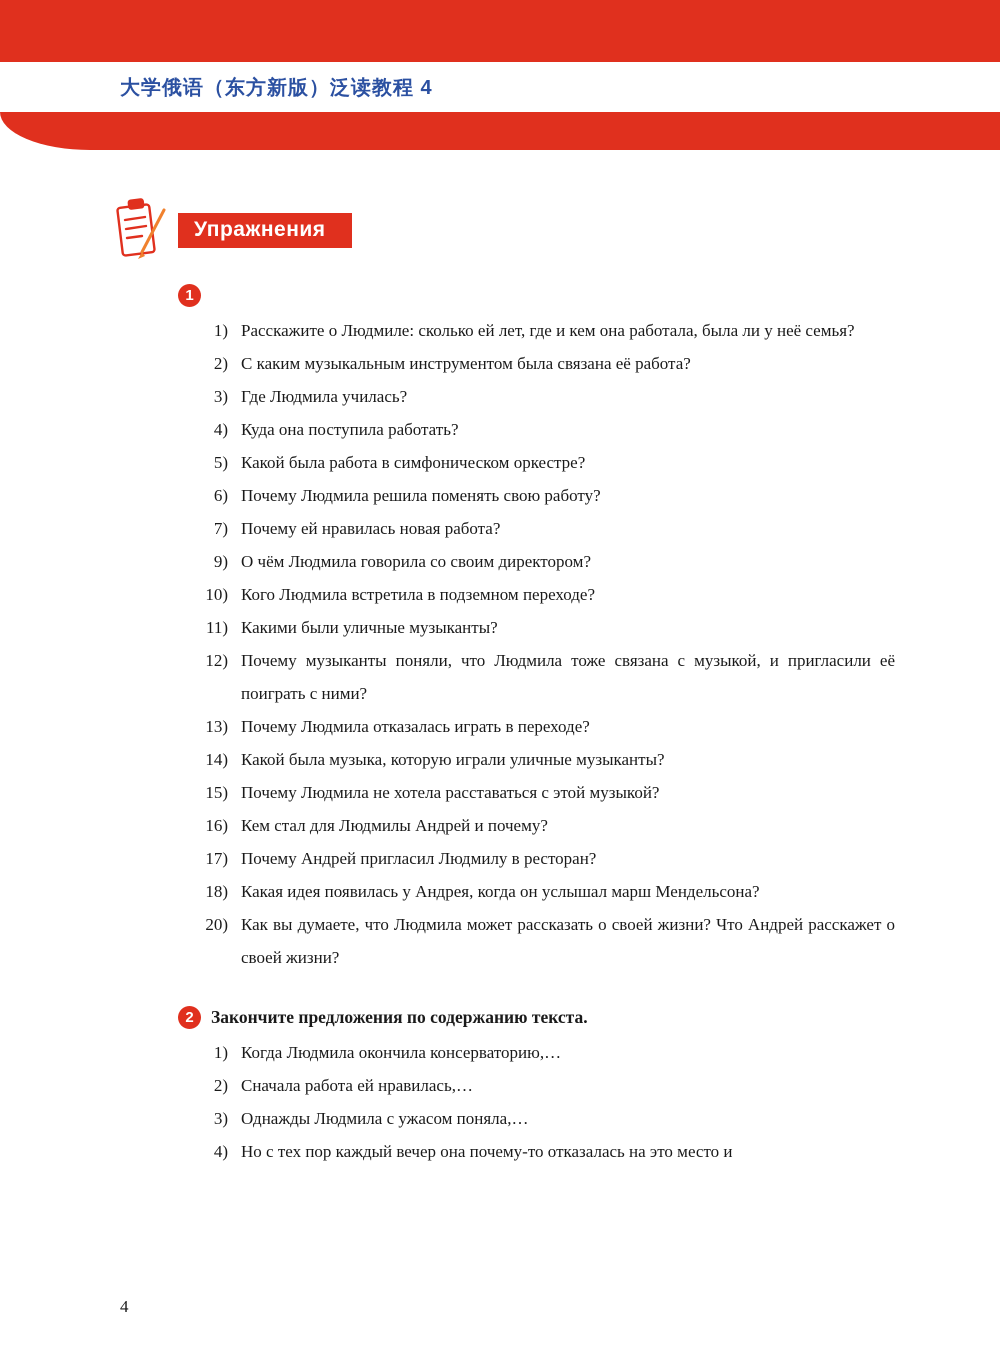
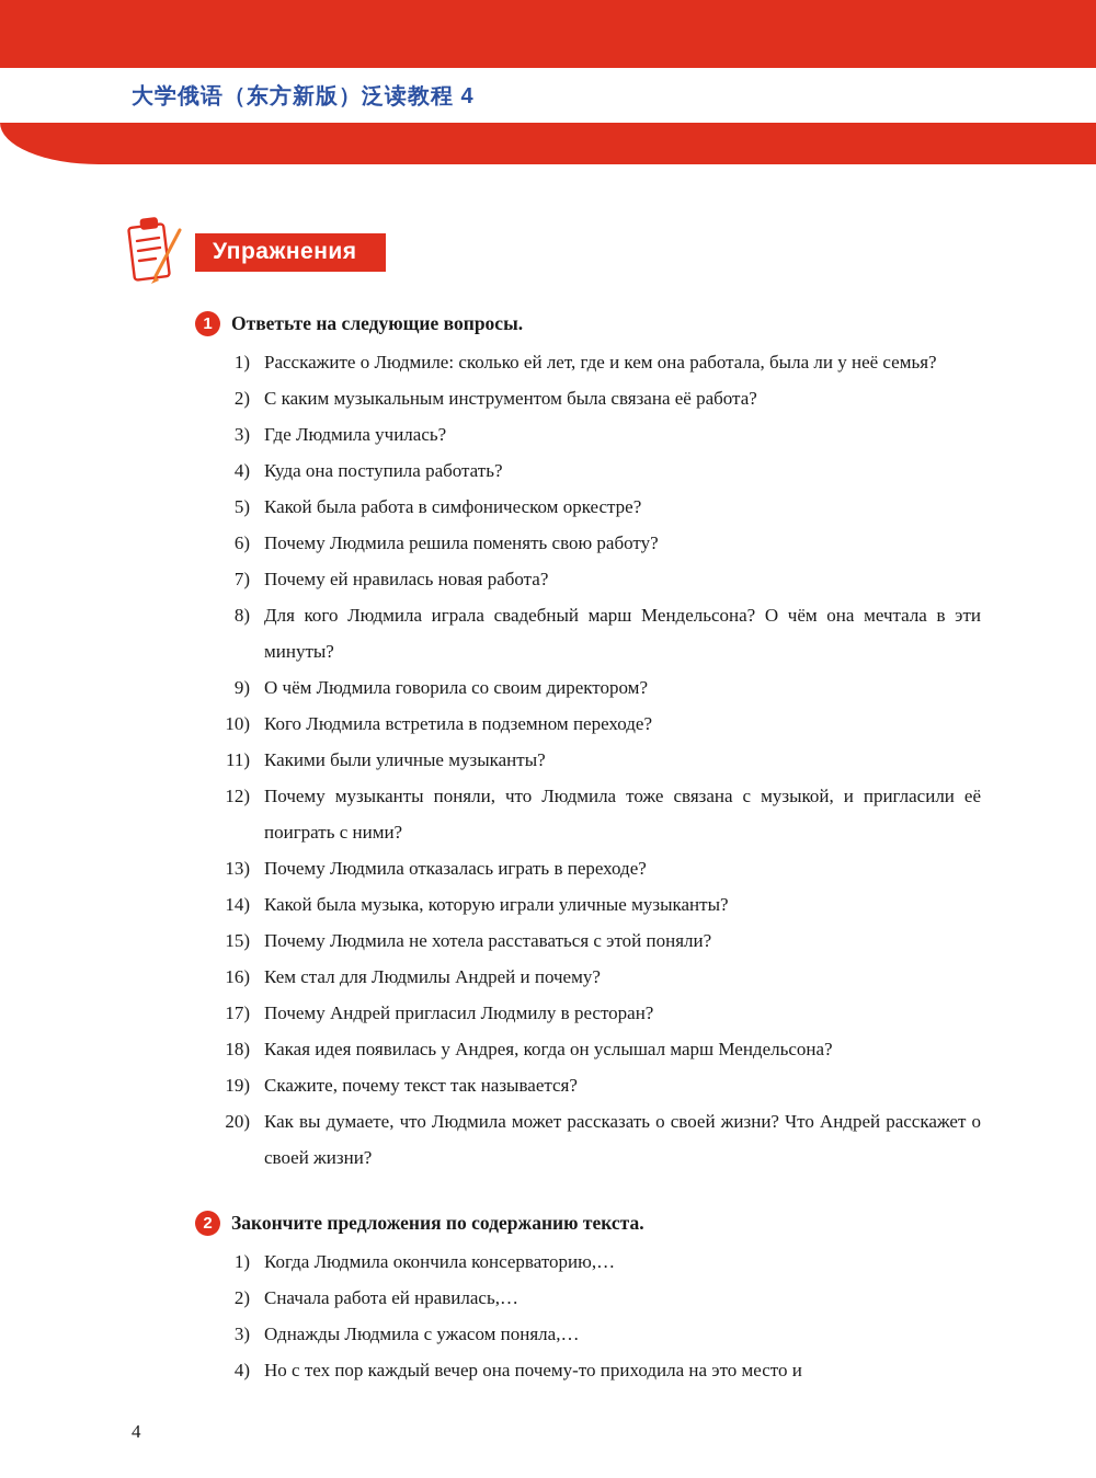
  大学俄语（东方新版）泛读教程 4
  Упражнения
  1
+ Ответьте на следующие вопросы.
  1)
  Расскажите о Людмиле: сколько ей лет, где и кем она работала, была ли у неё семья?
  2)
  С каким музыкальным инструментом была связана её работа?
  3)
  Где Людмила училась?
  4)
  Куда она поступила работать?
  5)
  Какой была работа в симфоническом оркестре?
  6)
  Почему Людмила решила поменять свою работу?
  7)
  Почему ей нравилась новая работа?
+ 8)
+ Для кого Людмила играла свадебный марш Мендельсона? О чём она мечтала в эти минуты?
  9)
  О чём Людмила говорила со своим директором?
  10)
  Кого Людмила встретила в подземном переходе?
  11)
  Какими были уличные музыканты?
  12)
  Почему музыканты поняли, что Людмила тоже связана с музыкой, и пригласили её поиграть с ними?
  13)
  Почему Людмила отказалась играть в переходе?
  14)
  Какой была музыка, которую играли уличные музыканты?
  15)
- Почему Людмила не хотела расставаться с этой музыкой?
+ Почему Людмила не хотела расставаться с этой поняли?
  16)
  Кем стал для Людмилы Андрей и почему?
  17)
  Почему Андрей пригласил Людмилу в ресторан?
  18)
  Какая идея появилась у Андрея, когда он услышал марш Мендельсона?
+ 19)
+ Скажите, почему текст так называется?
  20)
  Как вы думаете, что Людмила может рассказать о своей жизни? Что Андрей расскажет о своей жизни?
  2
  Закончите предложения по содержанию текста.
  1)
  Когда Людмила окончила консерваторию,…
  2)
  Сначала работа ей нравилась,…
  3)
  Однажды Людмила с ужасом поняла,…
  4)
- Но с тех пор каждый вечер она почему-то отказалась на это место и
+ Но с тех пор каждый вечер она почему-то приходила на это место и
  4
